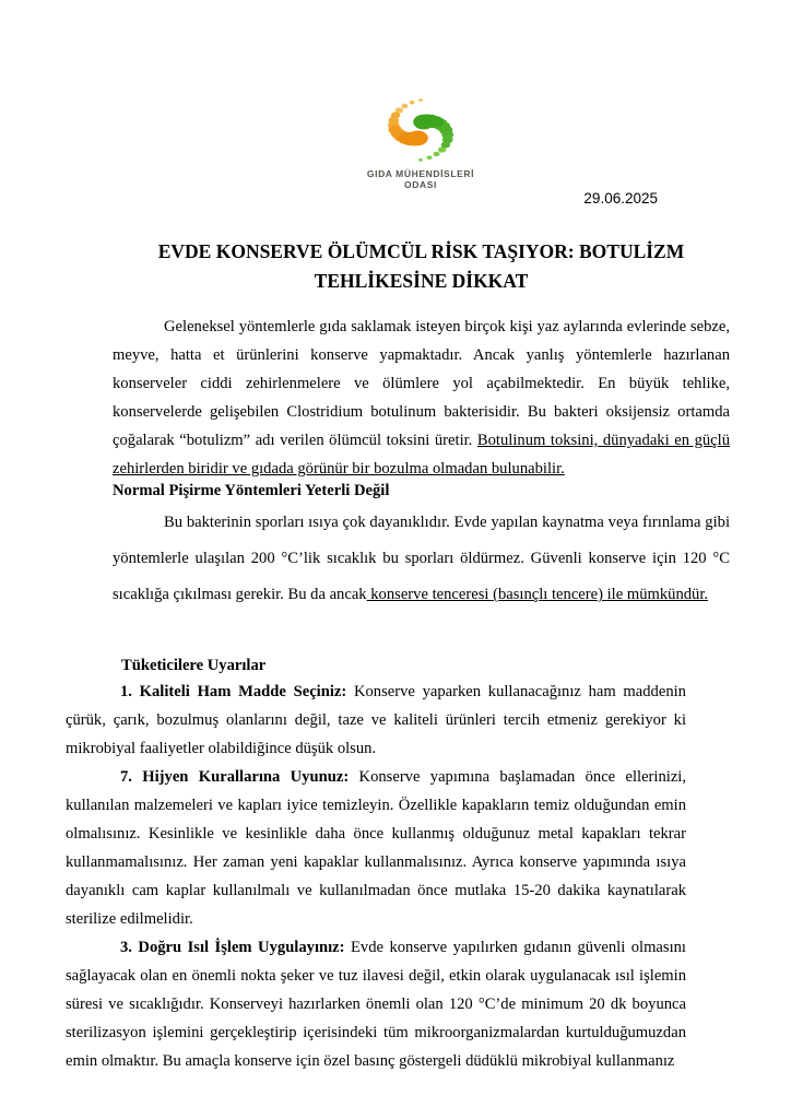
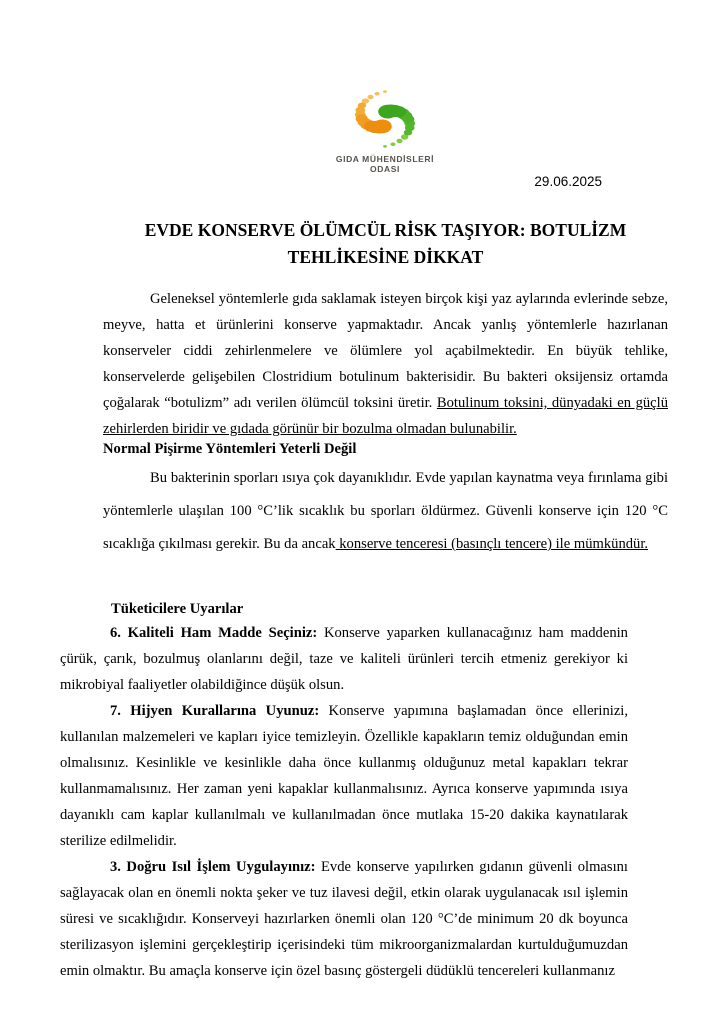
  GIDA MÜHENDİSLERİ
  ODASI
  29.06.2025
  EVDE KONSERVE ÖLÜMCÜL RİSK TAŞIYOR: BOTULİZM
  TEHLİKESİNE DİKKAT
  Geleneksel yöntemlerle gıda saklamak isteyen birçok kişi yaz aylarında evlerinde sebze, meyve, hatta et ürünlerini konserve yapmaktadır. Ancak yanlış yöntemlerle hazırlanan konserveler ciddi zehirlenmelere ve ölümlere yol açabilmektedir. En büyük tehlike, konservelerde gelişebilen Clostridium botulinum bakterisidir. Bu bakteri oksijensiz ortamda çoğalarak “botulizm” adı verilen ölümcül toksini üretir. Botulinum toksini, dünyadaki en güçlü zehirlerden biridir ve gıdada görünür bir bozulma olmadan bulunabilir.
  Normal Pişirme Yöntemleri Yeterli Değil
- Bu bakterinin sporları ısıya çok dayanıklıdır. Evde yapılan kaynatma veya fırınlama gibi yöntemlerle ulaşılan 200 °C’lik sıcaklık bu sporları öldürmez. Güvenli konserve için 120 °C sıcaklığa çıkılması gerekir. Bu da ancak konserve tenceresi (basınçlı tencere) ile mümkündür.
+ Bu bakterinin sporları ısıya çok dayanıklıdır. Evde yapılan kaynatma veya fırınlama gibi yöntemlerle ulaşılan 100 °C’lik sıcaklık bu sporları öldürmez. Güvenli konserve için 120 °C sıcaklığa çıkılması gerekir. Bu da ancak konserve tenceresi (basınçlı tencere) ile mümkündür.
  Tüketicilere Uyarılar
- 1. Kaliteli Ham Madde Seçiniz: Konserve yaparken kullanacağınız ham maddenin çürük, çarık, bozulmuş olanlarını değil, taze ve kaliteli ürünleri tercih etmeniz gerekiyor ki mikrobiyal faaliyetler olabildiğince düşük olsun.
+ 6. Kaliteli Ham Madde Seçiniz: Konserve yaparken kullanacağınız ham maddenin çürük, çarık, bozulmuş olanlarını değil, taze ve kaliteli ürünleri tercih etmeniz gerekiyor ki mikrobiyal faaliyetler olabildiğince düşük olsun.
  7. Hijyen Kurallarına Uyunuz: Konserve yapımına başlamadan önce ellerinizi, kullanılan malzemeleri ve kapları iyice temizleyin. Özellikle kapakların temiz olduğundan emin olmalısınız. Kesinlikle ve kesinlikle daha önce kullanmış olduğunuz metal kapakları tekrar kullanmamalısınız. Her zaman yeni kapaklar kullanmalısınız. Ayrıca konserve yapımında ısıya dayanıklı cam kaplar kullanılmalı ve kullanılmadan önce mutlaka 15-20 dakika kaynatılarak sterilize edilmelidir.
- 3. Doğru Isıl İşlem Uygulayınız: Evde konserve yapılırken gıdanın güvenli olmasını sağlayacak olan en önemli nokta şeker ve tuz ilavesi değil, etkin olarak uygulanacak ısıl işlemin süresi ve sıcaklığıdır. Konserveyi hazırlarken önemli olan 120 °C’de minimum 20 dk boyunca sterilizasyon işlemini gerçekleştirip içerisindeki tüm mikroorganizmalardan kurtulduğumuzdan emin olmaktır. Bu amaçla konserve için özel basınç göstergeli düdüklü mikrobiyal kullanmanız
+ 3. Doğru Isıl İşlem Uygulayınız: Evde konserve yapılırken gıdanın güvenli olmasını sağlayacak olan en önemli nokta şeker ve tuz ilavesi değil, etkin olarak uygulanacak ısıl işlemin süresi ve sıcaklığıdır. Konserveyi hazırlarken önemli olan 120 °C’de minimum 20 dk boyunca sterilizasyon işlemini gerçekleştirip içerisindeki tüm mikroorganizmalardan kurtulduğumuzdan emin olmaktır. Bu amaçla konserve için özel basınç göstergeli düdüklü tencereleri kullanmanız
